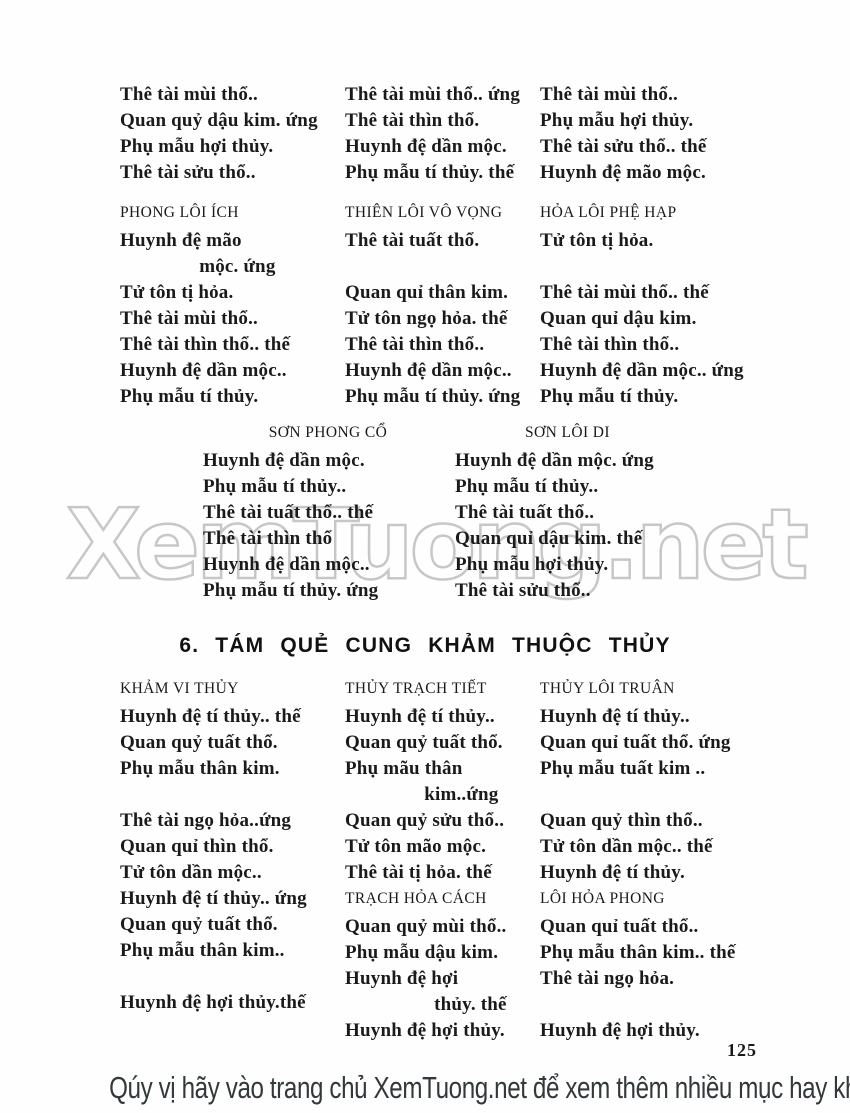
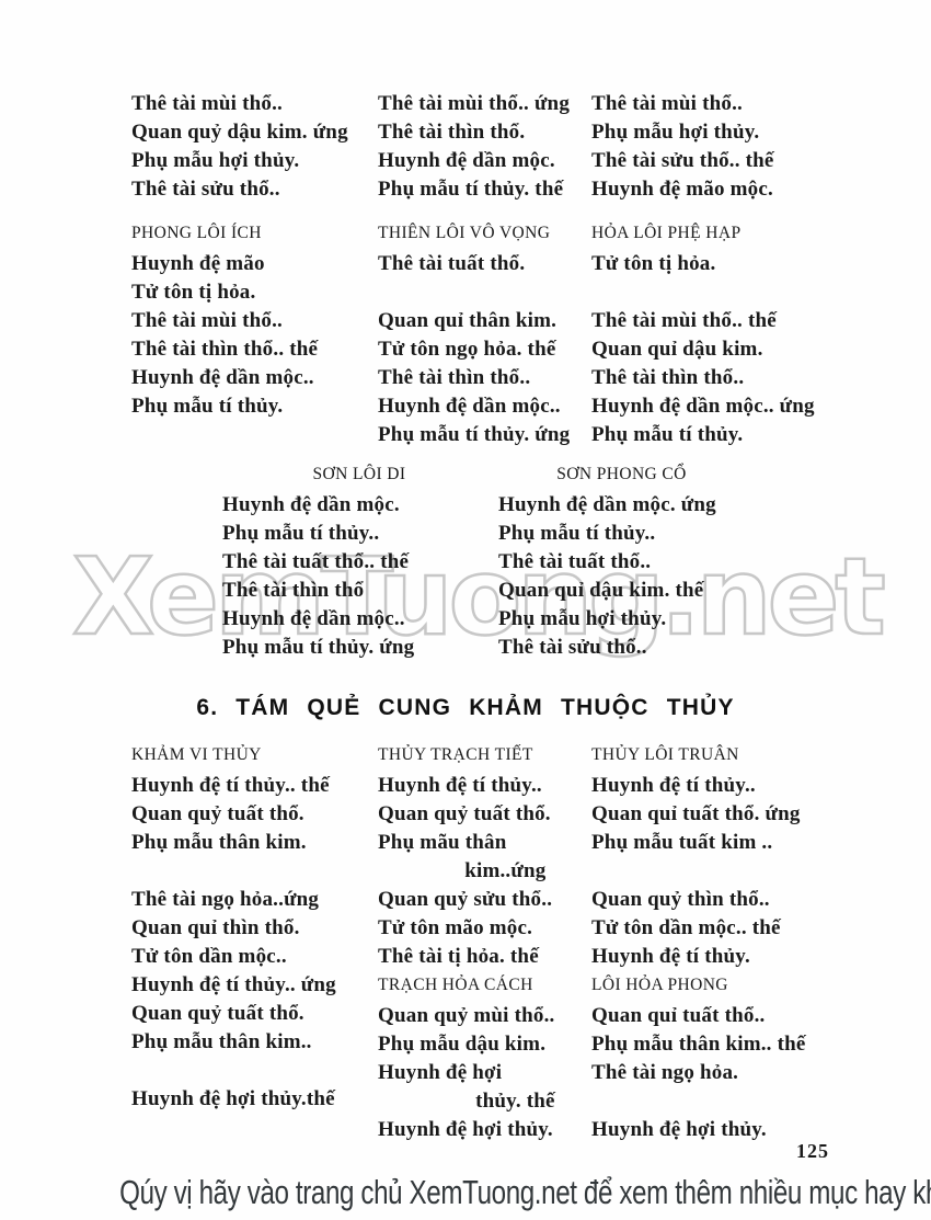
  XemTuong.net
  Thê tài mùi thổ..
  Quan quỷ dậu kim. ứng
  Phụ mẫu hợi thủy.
  Thê tài sửu thổ..
  Thê tài mùi thổ.. ứng
  Thê tài thìn thổ.
  Huynh đệ dần mộc.
  Phụ mẫu tí thủy. thế
  Thê tài mùi thổ..
  Phụ mẫu hợi thủy.
  Thê tài sửu thổ.. thế
  Huynh đệ mão mộc.
  PHONG LÔI ÍCH
  Huynh đệ mão
- mộc. ứng
  Tử tôn tị hỏa.
  Thê tài mùi thổ..
  Thê tài thìn thổ.. thế
  Huynh đệ dần mộc..
  Phụ mẫu tí thủy.
  THIÊN LÔI VÔ VỌNG
  Thê tài tuất thổ.
  Quan quỉ thân kim.
  Tử tôn ngọ hỏa. thế
  Thê tài thìn thổ..
  Huynh đệ dần mộc..
  Phụ mẫu tí thủy. ứng
  HỎA LÔI PHỆ HẠP
  Tử tôn tị hỏa.
  Thê tài mùi thổ.. thế
  Quan quỉ dậu kim.
  Thê tài thìn thổ..
  Huynh đệ dần mộc.. ứng
  Phụ mẫu tí thủy.
- SƠN PHONG CỔ
+ SƠN LÔI DI
  Huynh đệ dần mộc.
  Phụ mẫu tí thủy..
  Thê tài tuất thổ.. thế
  Thê tài thìn thổ
  Huynh đệ dần mộc..
  Phụ mẫu tí thủy. ứng
- SƠN LÔI DI
+ SƠN PHONG CỔ
  Huynh đệ dần mộc. ứng
  Phụ mẫu tí thủy..
  Thê tài tuất thổ..
  Quan quỉ dậu kim. thế
  Phụ mẫu hợi thủy.
  Thê tài sửu thổ..
  6. TÁM QUẺ CUNG KHẢM THUỘC THỦY
  KHẢM VI THỦY
  Huynh đệ tí thủy.. thế
  Quan quỷ tuất thổ.
  Phụ mẫu thân kim.
  Thê tài ngọ hỏa..ứng
  Quan quỉ thìn thổ.
  Tử tôn dần mộc..
  THỦY TRẠCH TIẾT
  Huynh đệ tí thủy..
  Quan quỷ tuất thổ.
  Phụ mãu thân
  kim..ứng
  Quan quỷ sửu thổ..
  Tử tôn mão mộc.
  Thê tài tị hỏa. thế
  THỦY LÔI TRUÂN
  Huynh đệ tí thủy..
  Quan quỉ tuất thổ. ứng
  Phụ mẫu tuất kim ..
  Quan quỷ thìn thổ..
  Tử tôn dần mộc.. thế
  Huynh đệ tí thủy.
  Huynh đệ tí thủy.. ứng
  Quan quỷ tuất thổ.
  Phụ mẫu thân kim..
  Huynh đệ hợi thủy.thế
  TRẠCH HỎA CÁCH
  Quan quỷ mùi thổ..
  Phụ mẫu dậu kim.
  Huynh đệ hợi
  thủy. thế
  Huynh đệ hợi thủy.
  LÔI HỎA PHONG
  Quan quỉ tuất thổ..
  Phụ mẫu thân kim.. thế
  Thê tài ngọ hỏa.
  Huynh đệ hợi thủy.
  125
  Qúy vị hãy vào trang chủ XemTuong.net để xem thêm nhiều mục hay k
